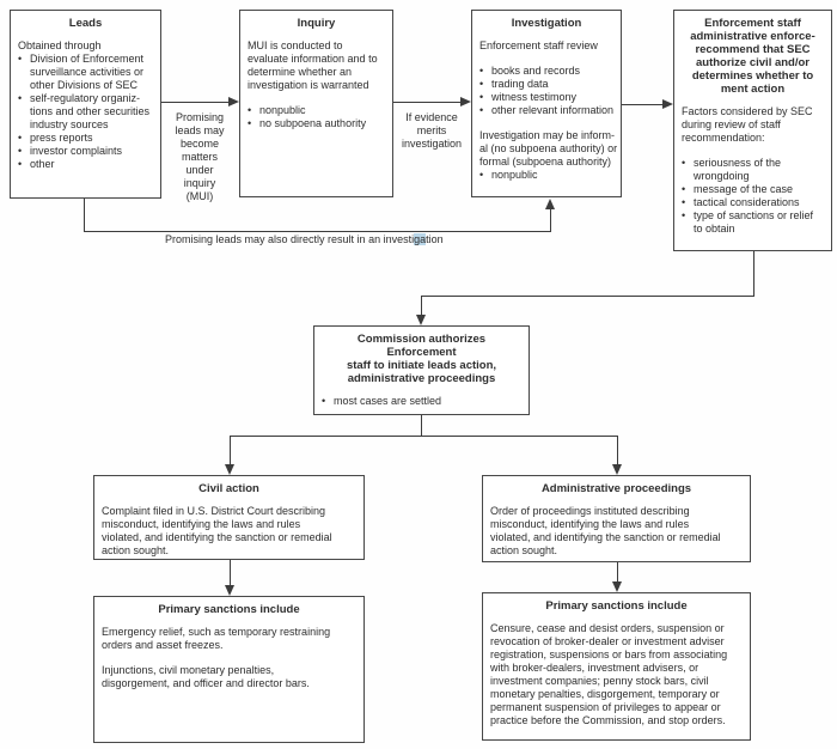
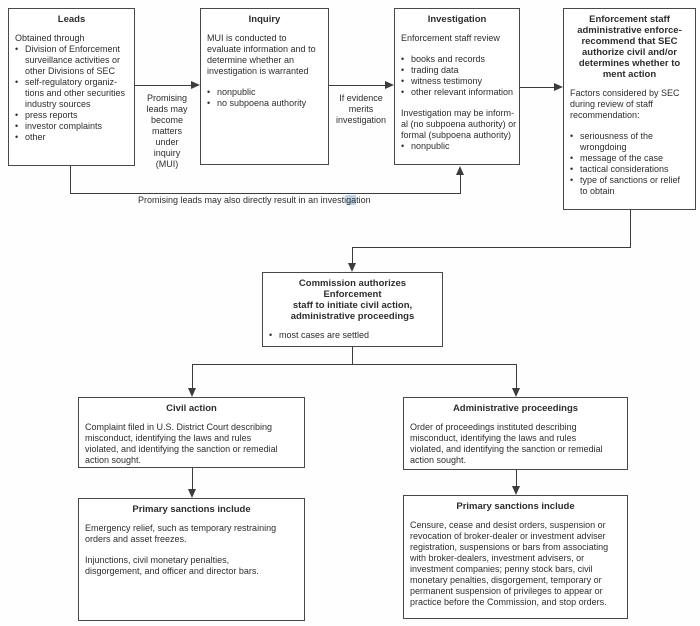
  Leads
  Obtained through
  •
  Division of Enforcement
  surveillance activities or
  other Divisions of SEC
  •
  self-regulatory organiz-
  tions and other securities
  industry sources
  •
  press reports
  •
  investor complaints
  •
  other
  Inquiry
  MUI is conducted to
  evaluate information and to
  determine whether an
  investigation is warranted
  •
  nonpublic
  •
  no subpoena authority
  Investigation
  Enforcement staff review
  •
  books and records
  •
  trading data
  •
  witness testimony
  •
  other relevant information
  Investigation may be inform-
  al (no subpoena authority) or
  formal (subpoena authority)
  •
  nonpublic
  Enforcement staff
  administrative enforce-
  recommend that SEC
  authorize civil and/or
  determines whether to
  ment action
  Factors considered by SEC
  during review of staff
  recommendation:
  •
  seriousness of the
  wrongdoing
  •
  message of the case
  •
  tactical considerations
  •
  type of sanctions or relief
  to obtain
  Commission authorizes Enforcement
- staff to initiate leads action,
+ staff to initiate civil action,
  administrative proceedings
  •
  most cases are settled
  Civil action
  Complaint filed in U.S. District Court describing
  misconduct, identifying the laws and rules
  violated, and identifying the sanction or remedial
  action sought.
  Administrative proceedings
  Order of proceedings instituted describing
  misconduct, identifying the laws and rules
  violated, and identifying the sanction or remedial
  action sought.
  Primary sanctions include
  Emergency relief, such as temporary restraining
  orders and asset freezes.
  Injunctions, civil monetary penalties,
  disgorgement, and officer and director bars.
  Primary sanctions include
  Censure, cease and desist orders, suspension or
  revocation of broker-dealer or investment adviser
  registration, suspensions or bars from associating
  with broker-dealers, investment advisers, or
  investment companies; penny stock bars, civil
  monetary penalties, disgorgement, temporary or
  permanent suspension of privileges to appear or
  practice before the Commission, and stop orders.
  Promising
  leads may
  become
  matters
  under
  inquiry
  (MUI)
  If evidence
  merits
  investigation
  Promising leads may also directly result in an invest gation
